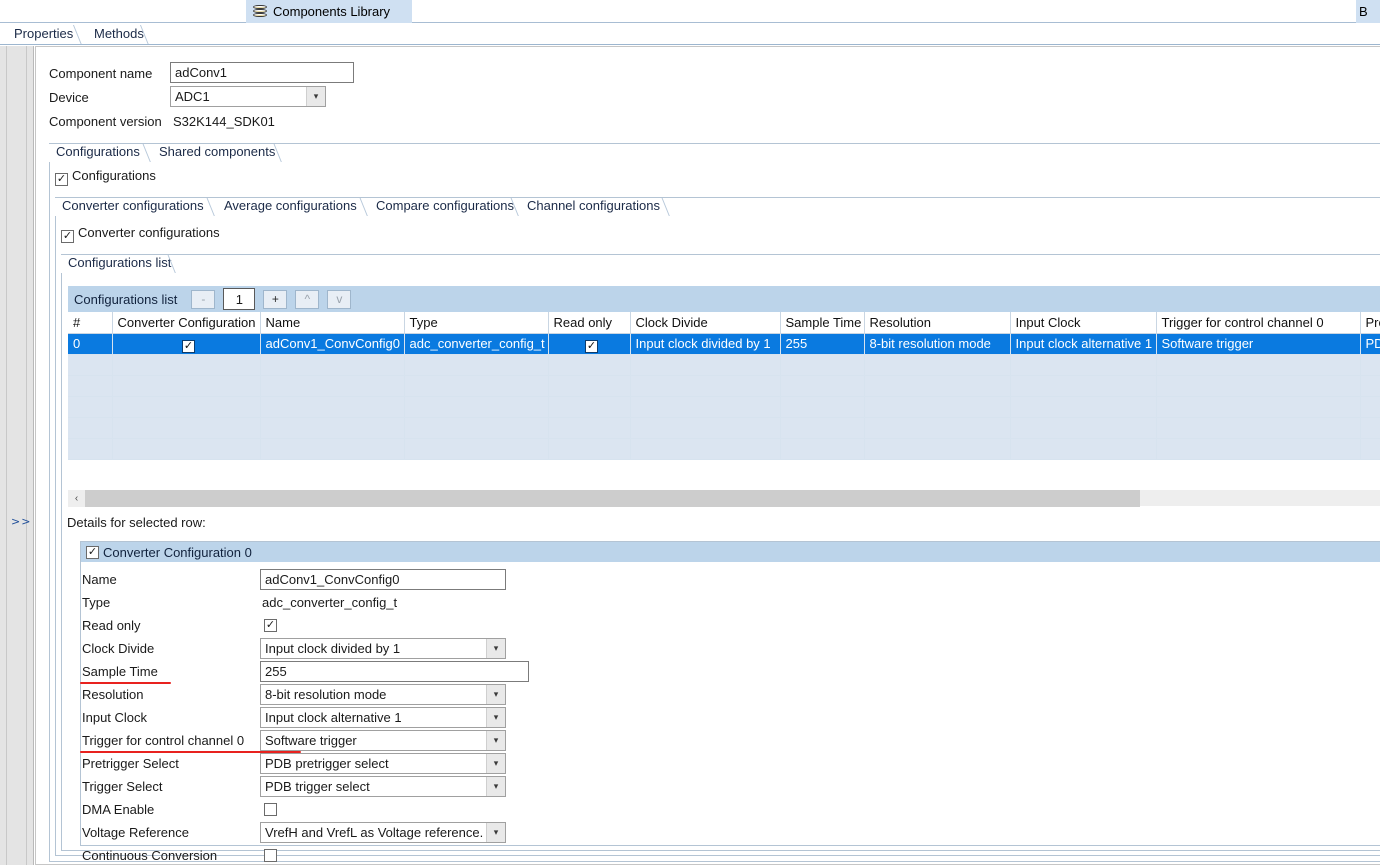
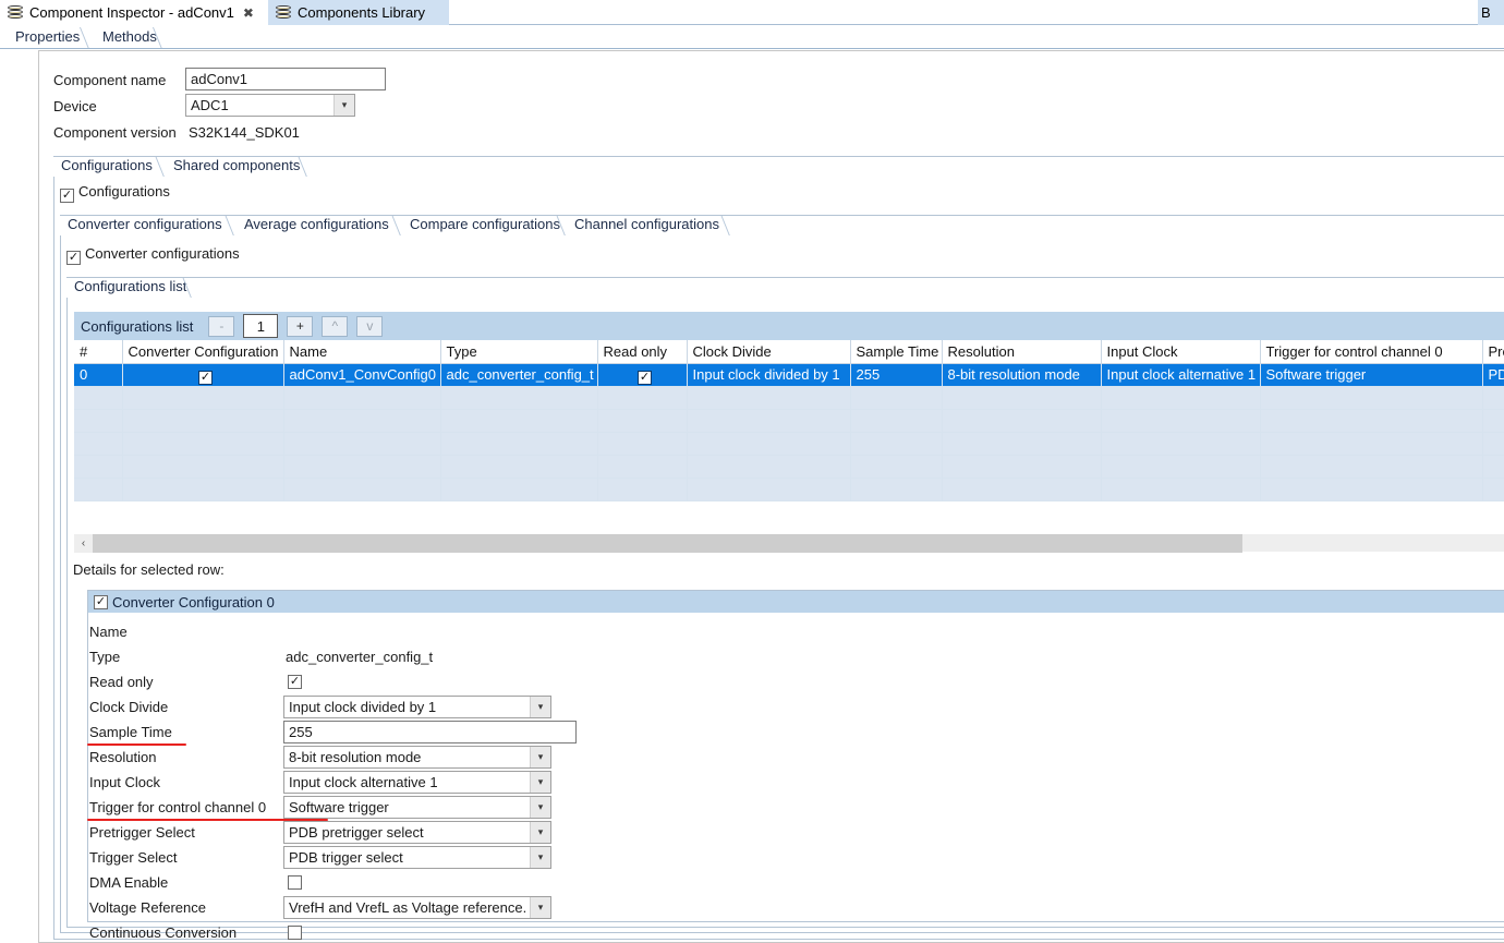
+ Component Inspector - adConv1
+ ✖
  Components Library
  B
  Properties
  Methods
- >>
  Component name
  adConv1
  Device
  ADC1
  ▾
  Component version
  S32K144_SDK01
  Configurations
  Shared components
  ✓ Configurations
  Converter configurations
  Average configurations
  Compare configurations
  Channel configurations
  ✓ Converter configurations
  Configurations list
  Configurations list
  -
  1
  +
  ^
  v
  #	Converter Configuration	Name	Type	Read only	Clock Divide	Sample Time	Resolution	Input Clock	Trigger for control channel 0	Pr
  0	✓	adConv1_ConvConfig0	adc_converter_config_t	✓	Input clock divided by 1	255	8-bit resolution mode	Input clock alternative 1	Software trigger	PD
  ‹
  Details for selected row:
  ✓
  Converter Configuration 0
  Name
- adConv1_ConvConfig0
  Type
  adc_converter_config_t
  Read only
  ✓
  Clock Divide
  Input clock divided by 1
  ▾
  Sample Time
  255
  Resolution
  8-bit resolution mode
  ▾
  Input Clock
  Input clock alternative 1
  ▾
  Trigger for control channel 0
  Software trigger
  ▾
  Pretrigger Select
  PDB pretrigger select
  ▾
  Trigger Select
  PDB trigger select
  ▾
  DMA Enable
  Voltage Reference
  VrefH and VrefL as Voltage reference.
  ▾
  Continuous Conversion
